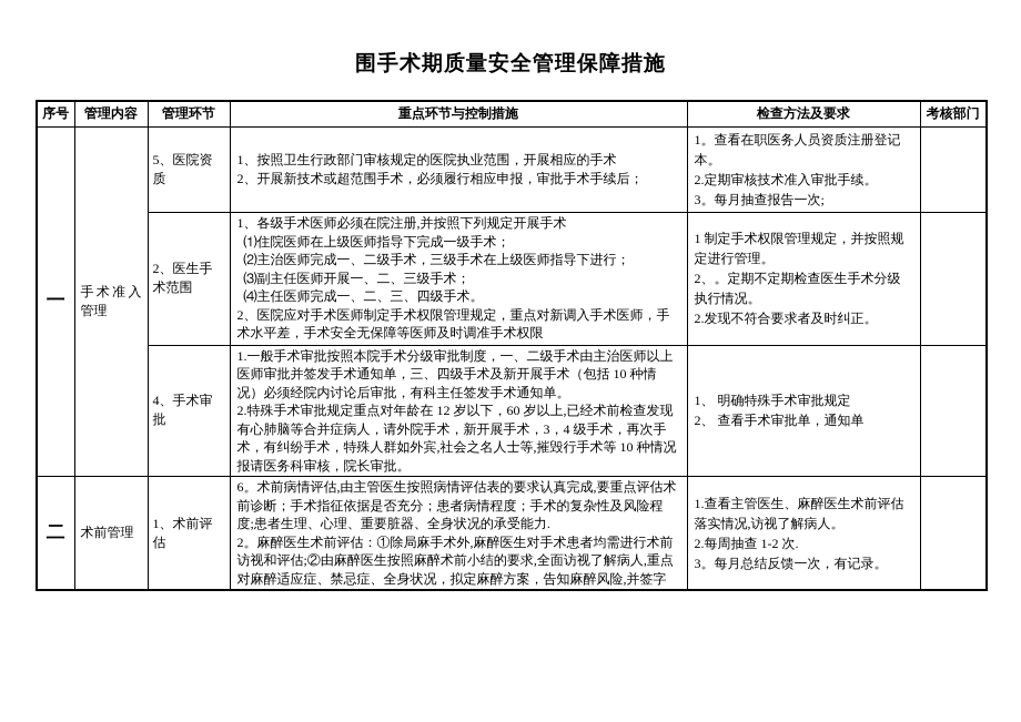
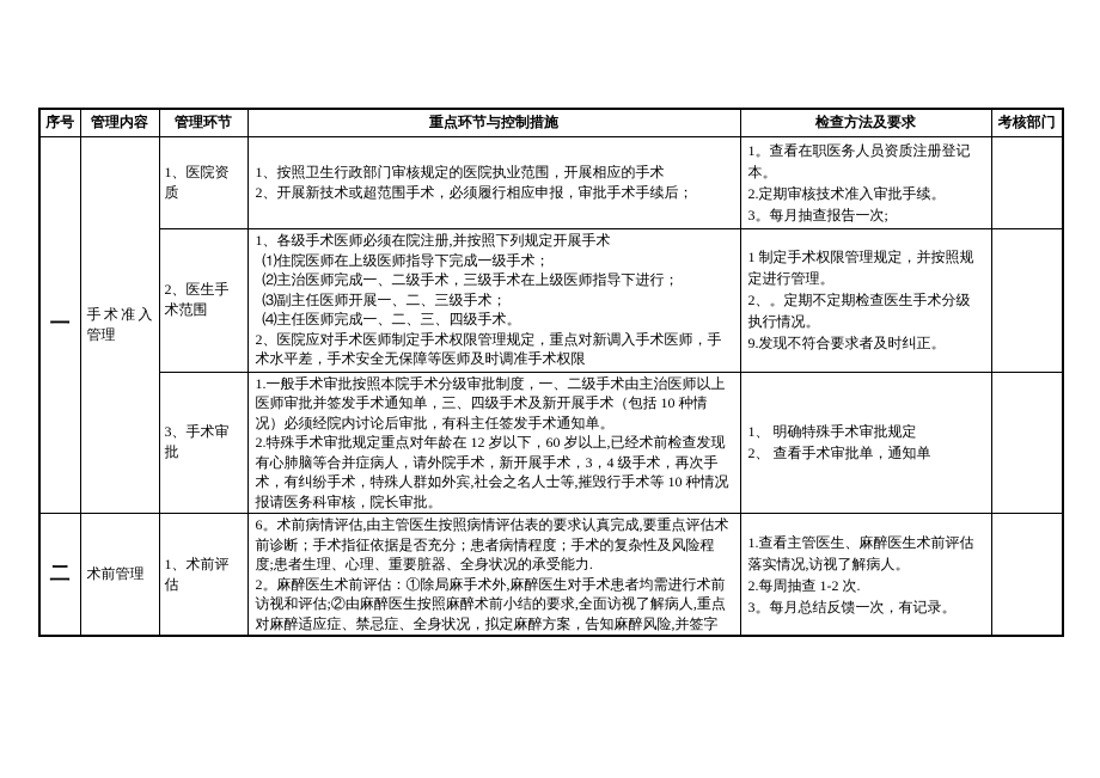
- 围手术期质量安全管理保障措施
  序号	管理内容	管理环节	重点环节与控制措施	检查方法及要求	考核部门
- 一	手术准入管理	5、医院资质	1、按照卫生行政部门审核规定的医院执业范围，开展相应的手术 2、开展新技术或超范围手术，必须履行相应申报，审批手术手续后；	1。查看在职医务人员资质注册登记本。 2.定期审核技术准入审批手续。 3。每月抽查报告一次;
+ 一	手术准入管理	1、医院资质	1、按照卫生行政部门审核规定的医院执业范围，开展相应的手术 2、开展新技术或超范围手术，必须履行相应申报，审批手术手续后；	1。查看在职医务人员资质注册登记本。 2.定期审核技术准入审批手续。 3。每月抽查报告一次;
- 2、医生手术范围	1、各级手术医师必须在院注册,并按照下列规定开展手术 ⑴住院医师在上级医师指导下完成一级手术； ⑵主治医师完成一、二级手术，三级手术在上级医师指导下进行； ⑶副主任医师开展一、二、三级手术； ⑷主任医师完成一、二、三、四级手术。 2、医院应对手术医师制定手术权限管理规定，重点对新调入手术医师，手术水平差，手术安全无保障等医师及时调准手术权限	1 制定手术权限管理规定，并按照规定进行管理。 2、。定期不定期检查医生手术分级执行情况。 2.发现不符合要求者及时纠正。
+ 2、医生手术范围	1、各级手术医师必须在院注册,并按照下列规定开展手术 ⑴住院医师在上级医师指导下完成一级手术； ⑵主治医师完成一、二级手术，三级手术在上级医师指导下进行； ⑶副主任医师开展一、二、三级手术； ⑷主任医师完成一、二、三、四级手术。 2、医院应对手术医师制定手术权限管理规定，重点对新调入手术医师，手术水平差，手术安全无保障等医师及时调准手术权限	1 制定手术权限管理规定，并按照规定进行管理。 2、。定期不定期检查医生手术分级执行情况。 9.发现不符合要求者及时纠正。
- 4、手术审批	1.一般手术审批按照本院手术分级审批制度，一、二级手术由主治医师以上医师审批并签发手术通知单，三、四级手术及新开展手术（包括 10 种情况）必须经院内讨论后审批，有科主任签发手术通知单。 2.特殊手术审批规定重点对年龄在 12 岁以下，60 岁以上,已经术前检查发现有心肺脑等合并症病人，请外院手术，新开展手术，3，4 级手术，再次手术，有纠纷手术，特殊人群如外宾,社会之名人士等,摧毁行手术等 10 种情况报请医务科审核，院长审批。	1、 明确特殊手术审批规定 2、 查看手术审批单，通知单
+ 3、手术审批	1.一般手术审批按照本院手术分级审批制度，一、二级手术由主治医师以上医师审批并签发手术通知单，三、四级手术及新开展手术（包括 10 种情况）必须经院内讨论后审批，有科主任签发手术通知单。 2.特殊手术审批规定重点对年龄在 12 岁以下，60 岁以上,已经术前检查发现有心肺脑等合并症病人，请外院手术，新开展手术，3，4 级手术，再次手术，有纠纷手术，特殊人群如外宾,社会之名人士等,摧毁行手术等 10 种情况报请医务科审核，院长审批。	1、 明确特殊手术审批规定 2、 查看手术审批单，通知单
  二	术前管理	1、术前评估	6。术前病情评估,由主管医生按照病情评估表的要求认真完成,要重点评估术前诊断；手术指征依据是否充分；患者病情程度；手术的复杂性及风险程度;患者生理、心理、重要脏器、全身状况的承受能力. 2。麻醉医生术前评估：①除局麻手术外,麻醉医生对手术患者均需进行术前访视和评估;②由麻醉医生按照麻醉术前小结的要求,全面访视了解病人,重点对麻醉适应症、禁忌症、全身状况，拟定麻醉方案，告知麻醉风险,并签字	1.查看主管医生、麻醉医生术前评估落实情况,访视了解病人。 2.每周抽查 1-2 次. 3。每月总结反馈一次，有记录。
